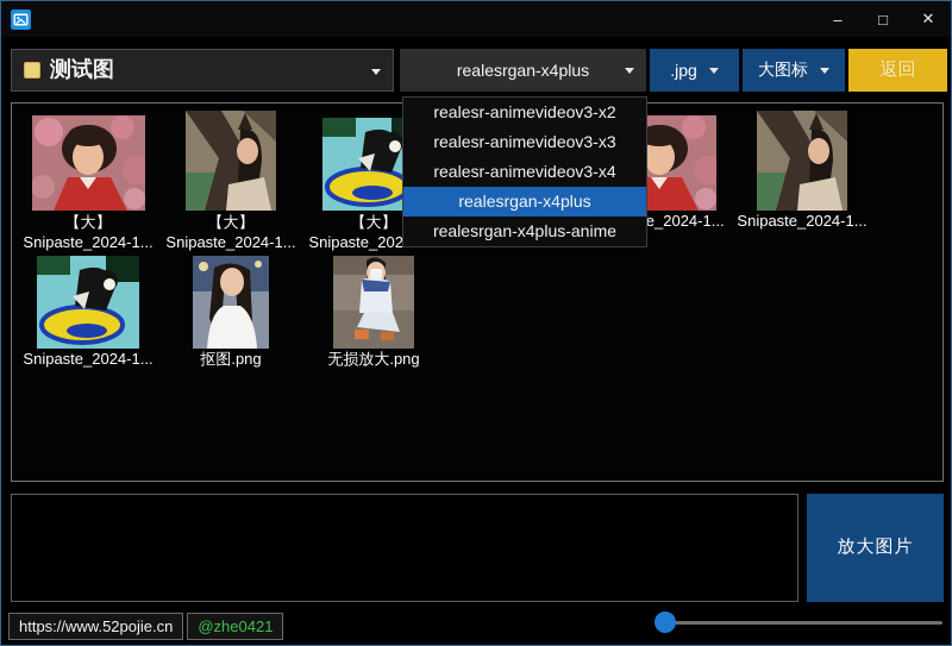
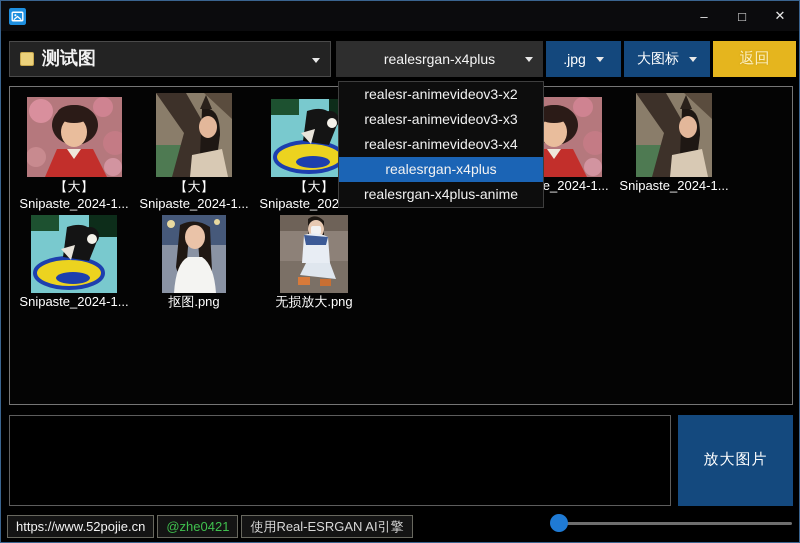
  –
  □
  ✕
  测试图
  realesrgan-x4plus
  .jpg
  大图标
  返回
  【大】
  Snipaste_2024-1...
  【大】
  Snipaste_2024-1...
  【大】
  Snipaste_2024-1...
  Snipaste_2024-1...
  抠图.png
  无损放大.png
  realesr-animevideov3-x2
  realesr-animevideov3-x3
  realesr-animevideov3-x4
  realesrgan-x4plus
  realesrgan-x4plus-anime
  放大图片
  https://www.52pojie.cn
  @zhe0421
+ 使用Real-ESRGAN AI引擎
